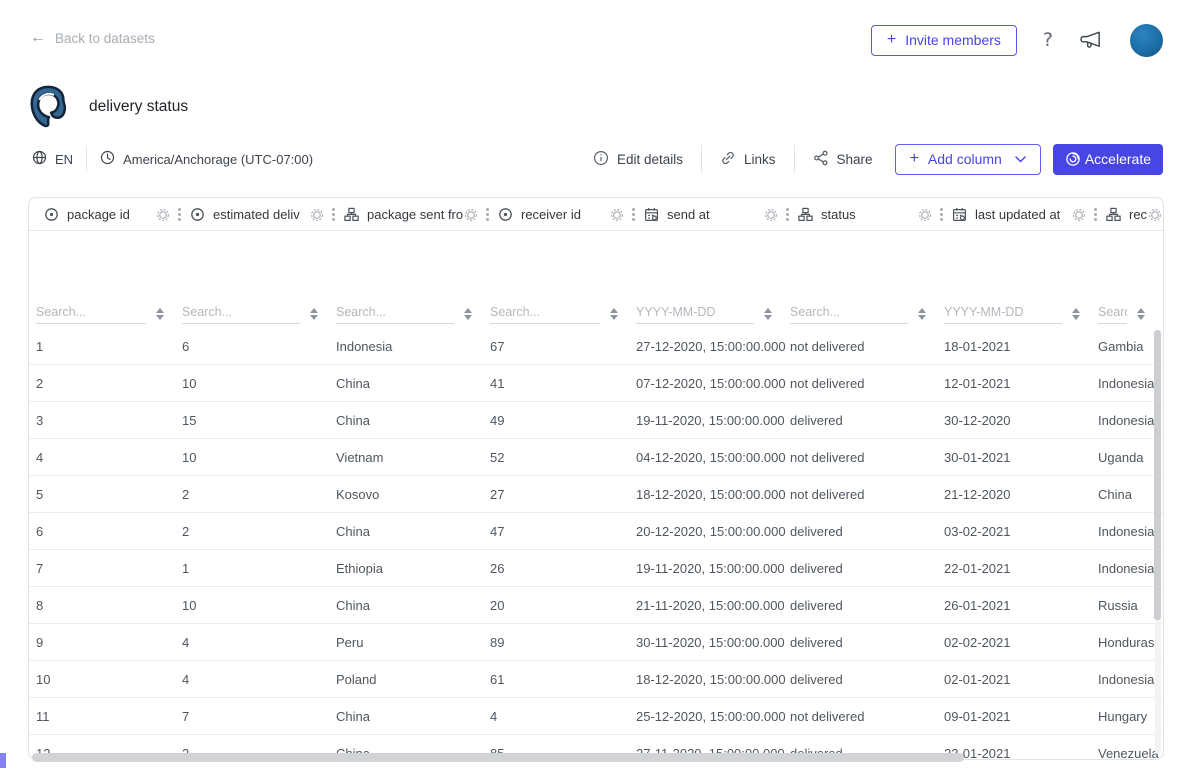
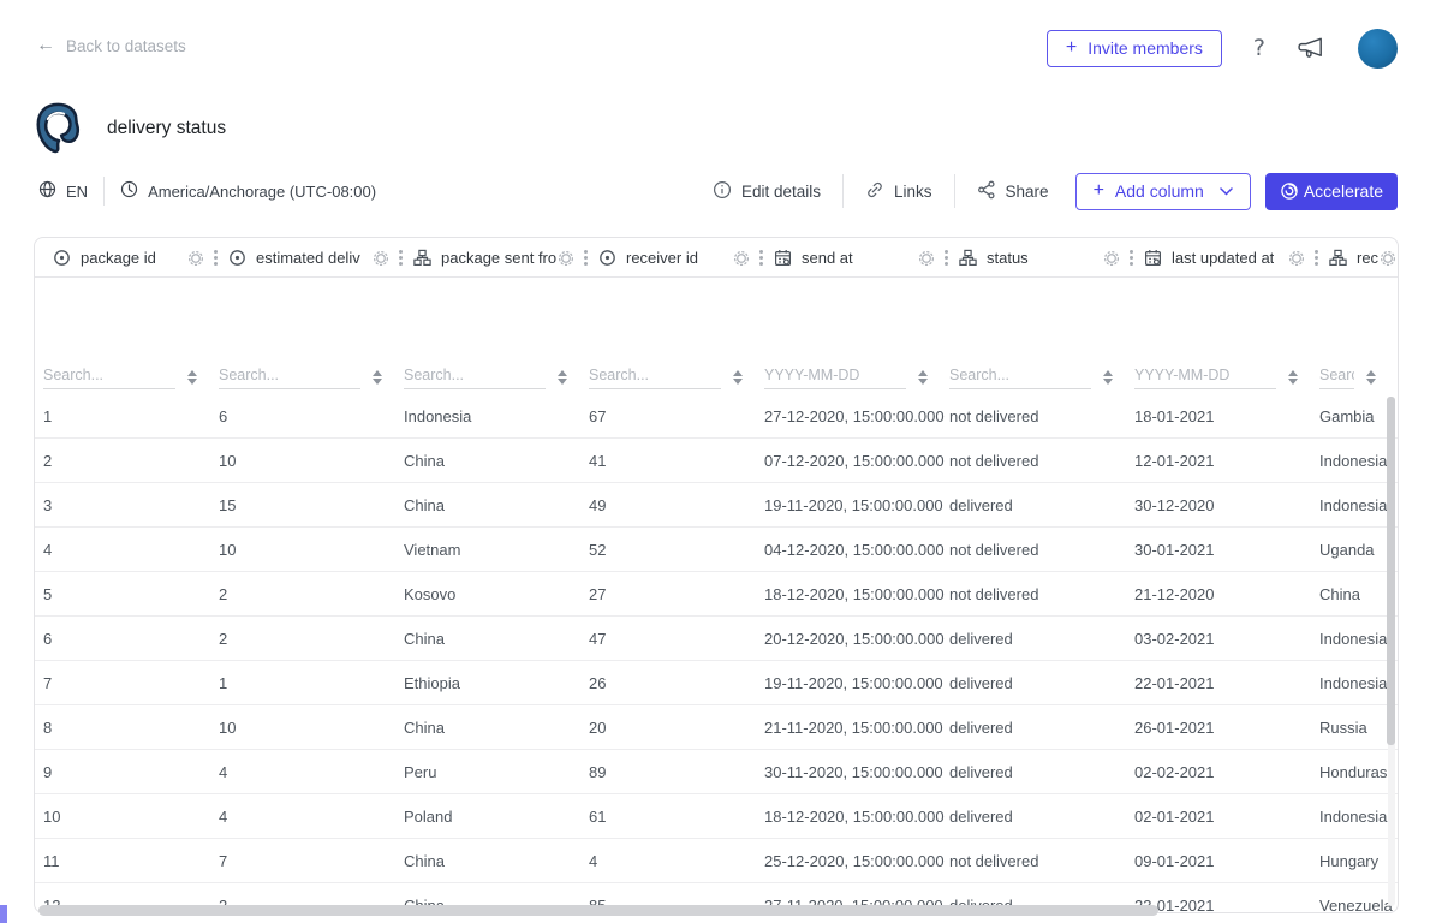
  ←
  Back to datasets
  +
  Invite members
  ?
  delivery status
  EN
- America/Anchorage (UTC-07:00)
+ America/Anchorage (UTC-08:00)
  Edit details
  Links
  Share
  +
  Add column
  Accelerate
  package id
  estimated deliv
  package sent fro
  receiver id
  send at
  status
  last updated at
  Search...
  Search...
  Search...
  Search...
  YYYY-MM-DD
  Search...
  YYYY-MM-DD
  1
  6
  Indonesia
  67
  27-12-2020, 15:00:00.000
  not delivered
  18-01-2021
  Gambia
  2
  10
  China
  41
  07-12-2020, 15:00:00.000
  not delivered
  12-01-2021
  Indonesia
  3
  15
  China
  49
  19-11-2020, 15:00:00.000
  delivered
  30-12-2020
  Indonesia
  4
  10
  Vietnam
  52
  04-12-2020, 15:00:00.000
  not delivered
  30-01-2021
  Uganda
  5
  2
  Kosovo
  27
  18-12-2020, 15:00:00.000
  not delivered
  21-12-2020
  China
  6
  2
  China
  47
  20-12-2020, 15:00:00.000
  delivered
  03-02-2021
  Indonesia
  7
  1
  Ethiopia
  26
  19-11-2020, 15:00:00.000
  delivered
  22-01-2021
  Indonesia
  8
  10
  China
  20
  21-11-2020, 15:00:00.000
  delivered
  26-01-2021
  Russia
  9
  4
  Peru
  89
  30-11-2020, 15:00:00.000
  delivered
  02-02-2021
  Honduras
  10
  4
  Poland
  61
  18-12-2020, 15:00:00.000
  delivered
  02-01-2021
  Indonesia
  11
  7
  China
  4
  25-12-2020, 15:00:00.000
  not delivered
  09-01-2021
  Hungary
  01-2021
  Venezuel
